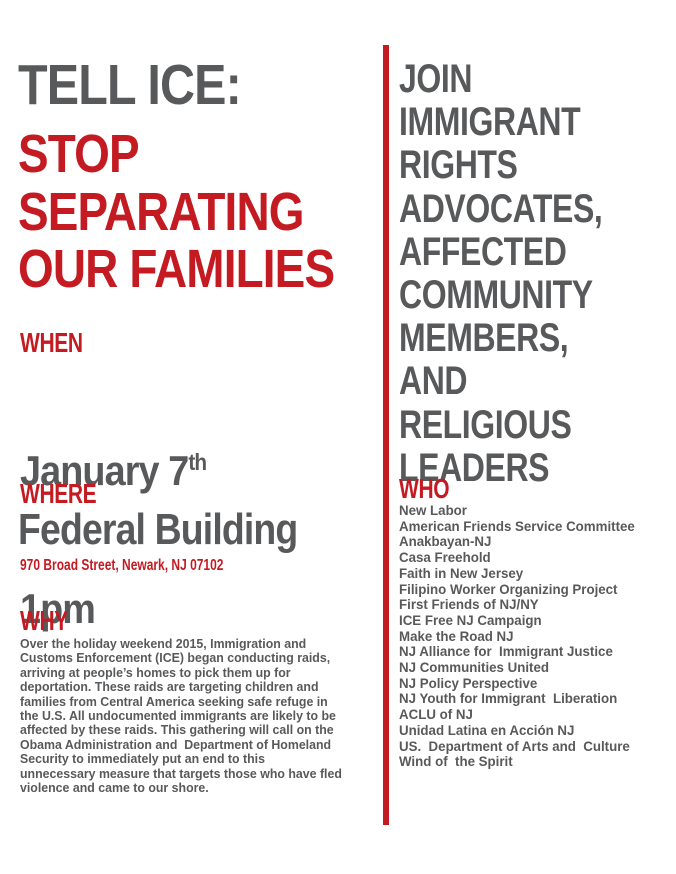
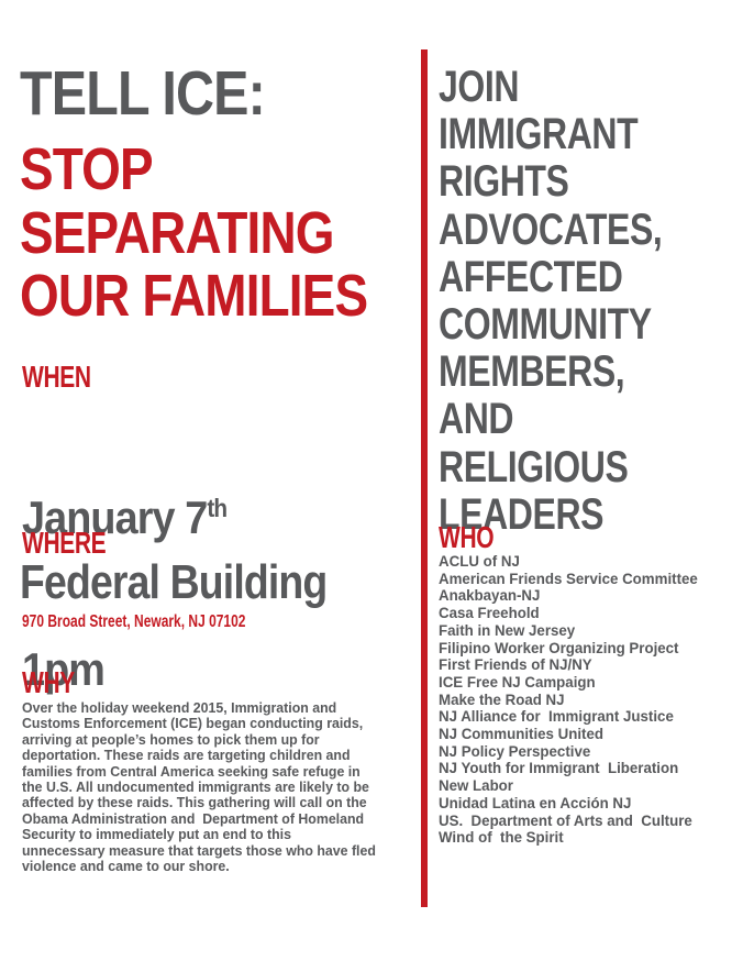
  TELL ICE:
  STOP
  SEPARATING
  OUR FAMILIES
  WHEN
  January 7th
  1pm
  WHERE
  Federal Building
  970 Broad Street, Newark, NJ 07102
  WHY
  Over the holiday weekend 2015, Immigration and
  Customs Enforcement (ICE) began conducting raids,
  arriving at people’s homes to pick them up for
  deportation. These raids are targeting children and
  families from Central America seeking safe refuge in
  the U.S. All undocumented immigrants are likely to be
  affected by these raids. This gathering will call on the
  Obama Administration and Department of Homeland
  Security to immediately put an end to this
  unnecessary measure that targets those who have fled
  violence and came to our shore.
  JOIN
  IMMIGRANT
  RIGHTS
  ADVOCATES,
  AFFECTED
  COMMUNITY
  MEMBERS, AND
  RELIGIOUS
  LEADERS
  WHO
- New Labor
+ ACLU of NJ
  American Friends Service Committee
  Anakbayan-NJ
  Casa Freehold
  Faith in New Jersey
  Filipino Worker Organizing Project
  First Friends of NJ/NY
  ICE Free NJ Campaign
  Make the Road NJ
  NJ Alliance for Immigrant Justice
  NJ Communities United
  NJ Policy Perspective
  NJ Youth for Immigrant Liberation
- ACLU of NJ
+ New Labor
  Unidad Latina en Acción NJ
  US. Department of Arts and Culture
  Wind of the Spirit
